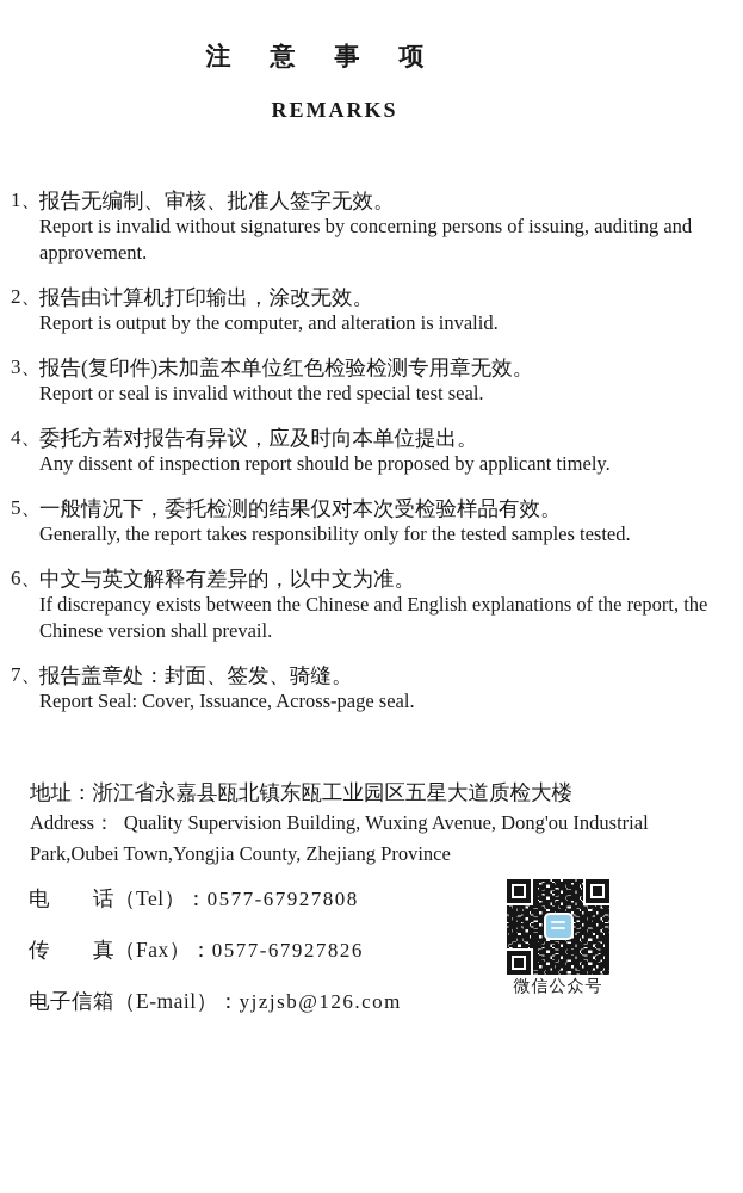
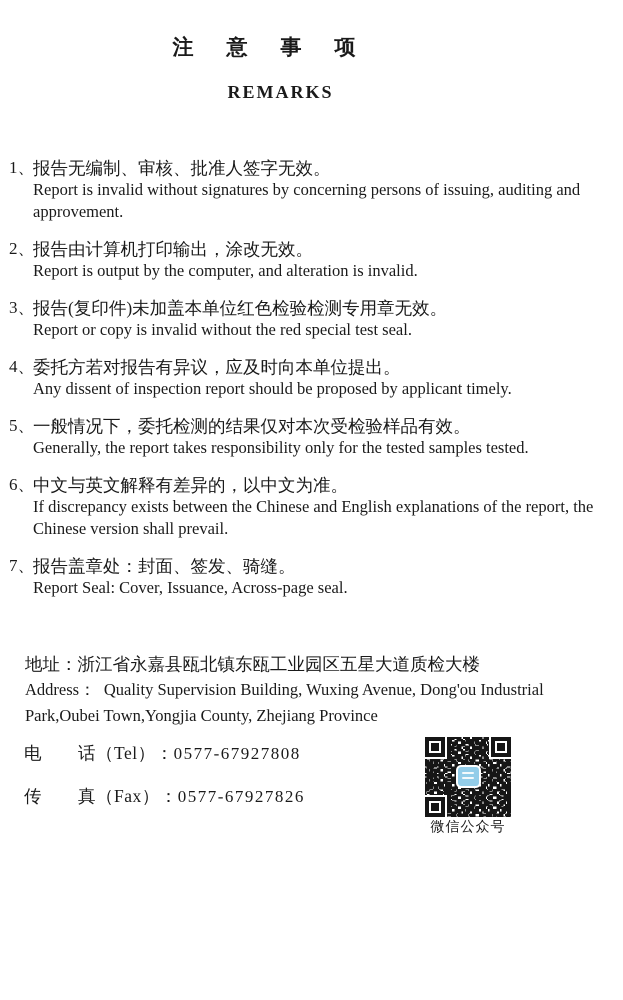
  注意事项
  REMARKS
  1、
  报告无编制、审核、批准人签字无效。
  Report is invalid without signatures by concerning persons of issuing, auditing and approvement.
  2、
  报告由计算机打印输出，涂改无效。
  Report is output by the computer, and alteration is invalid.
  3、
  报告(复印件)未加盖本单位红色检验检测专用章无效。
- Report or seal is invalid without the red special test seal.
+ Report or copy is invalid without the red special test seal.
  4、
  委托方若对报告有异议，应及时向本单位提出。
  Any dissent of inspection report should be proposed by applicant timely.
  5、
  一般情况下，委托检测的结果仅对本次受检验样品有效。
  Generally, the report takes responsibility only for the tested samples tested.
  6、
  中文与英文解释有差异的，以中文为准。
  If discrepancy exists between the Chinese and English explanations of the report, the Chinese version shall prevail.
  7、
  报告盖章处：封面、签发、骑缝。
  Report Seal: Cover, Issuance, Across-page seal.
  地址：浙江省永嘉县瓯北镇东瓯工业园区五星大道质检大楼
  Address： Quality Supervision Building, Wuxing Avenue, Dong'ou Industrial Park,Oubei Town,Yongjia County, Zhejiang Province
  电 话（Tel）：0577-67927808
  传 真（Fax）：0577-67927826
- 电子信箱（E-mail）：yjzjsb@126.com
  微信公众号
